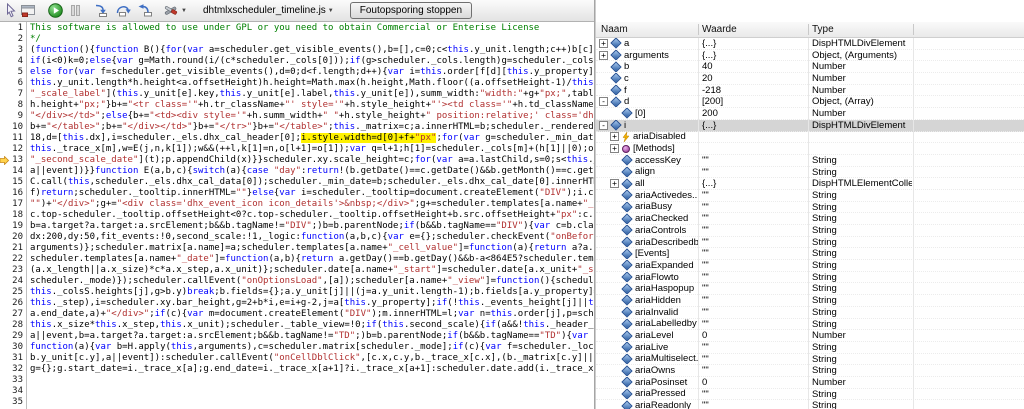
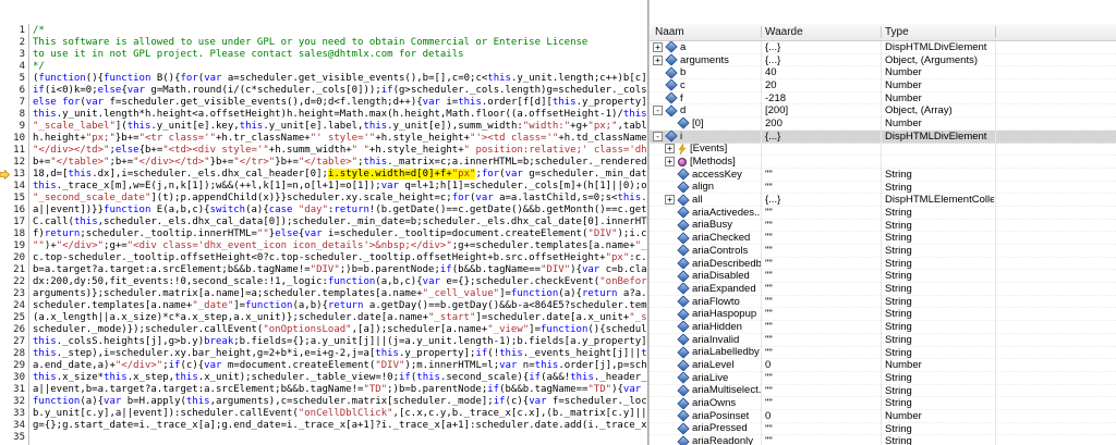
- dhtmlxscheduler_timeline.js
- Foutopsporing stoppen
  1
  2
  3
  4
  5
  6
  7
  8
  9
  10
  11
  12
  13
  14
  15
  16
  17
  18
  19
  20
  21
  22
  23
  24
  25
  26
  27
  28
  29
  30
  31
  32
  33
  34
  35
+ /*
  This software is allowed to use under GPL or you need to obtain Commercial or Enterise License
+ to use it in not GPL project. Please contact sales@dhtmlx.com for details
  */
  (function(){function B(){for(var a=scheduler.get_visible_events(),b=[],c=0;c<this.y_unit.length;c++)b[c]
  if(i<0)k=0;else{var g=Math.round(i/(c*scheduler._cols[0]));if(g>scheduler._cols.length)g=scheduler._cols
  else for(var f=scheduler.get_visible_events(),d=0;d<f.length;d++){var i=this.order[f[d][this.y_property]
  this.y_unit.length*h.height<a.offsetHeight)h.height=Math.max(h.height,Math.floor((a.offsetHeight-1)/this
  "_scale_label"](this.y_unit[e].key,this.y_unit[e].label,this.y_unit[e]),summ_width:"width:"+g+"px;",tabl
  h.height+"px;"}b+="<tr class='"+h.tr_className+"' style='"+h.style_height+"'><td class='"+h.td_className
  "</div></td>";else{b+="<td><div style='"+h.summ_width+" "+h.style_height+" position:relative;' class='dh
  b+="</table>";b+="</div></td>"}b+="</tr>"}b+="</table>";this._matrix=c;a.innerHTML=b;scheduler._rendered
  18,d=[this.dx],i=scheduler._els.dhx_cal_header[0];i.style.width=d[0]+f+"px";for(var g=scheduler._min_dat
  this._trace_x[m],w=E(j,n,k[1]);w&&(++l,k[1]=n,o[l+1]=o[1]);var q=l+1;h[1]=scheduler._cols[m]+(h[1]||0);o
  "_second_scale_date"](t);p.appendChild(x)}}scheduler.xy.scale_height=c;for(var a=a.lastChild,s=0;s<this.
  a||event])}}function E(a,b,c){switch(a){case "day":return!(b.getDate()==c.getDate()&&b.getMonth()==c.get
  C.call(this,scheduler._els.dhx_cal_data[0]);scheduler._min_date=b;scheduler._els.dhx_cal_date[0].innerHT
  f)return;scheduler._tooltip.innerHTML=""}else{var i=scheduler._tooltip=document.createElement("DIV");i.c
  "")+"</div>";g+="<div class='dhx_event_icon icon_details'>&nbsp;</div>";g+=scheduler.templates[a.name+"_
  c.top-scheduler._tooltip.offsetHeight<0?c.top-scheduler._tooltip.offsetHeight+b.src.offsetHeight+"px":c.
  b=a.target?a.target:a.srcElement;b&&b.tagName!="DIV";)b=b.parentNode;if(b&&b.tagName=="DIV"){var c=b.cla
  dx:200,dy:50,fit_events:!0,second_scale:!1,_logic:function(a,b,c){var e={};scheduler.checkEvent("onBefor
  arguments)};scheduler.matrix[a.name]=a;scheduler.templates[a.name+"_cell_value"]=function(a){return a?a.
  scheduler.templates[a.name+"_date"]=function(a,b){return a.getDay()==b.getDay()&&b-a<864E5?scheduler.tem
  (a.x_length||a.x_size)*c*a.x_step,a.x_unit)};scheduler.date[a.name+"_start"]=scheduler.date[a.x_unit+"_s
  scheduler._mode)});scheduler.callEvent("onOptionsLoad",[a]);scheduler[a.name+"_view"]=function(){schedul
  this._colsS.heights[j],g>b.y)break;b.fields={};a.y_unit[j]||(j=a.y_unit.length-1);b.fields[a.y_property]
  this._step),i=scheduler.xy.bar_height,g=2+b*i,e=i+g-2,j=a[this.y_property];if(!this._events_height[j]||t
  a.end_date,a)+"</div>";if(c){var m=document.createElement("DIV");m.innerHTML=l;var n=this.order[j],p=sch
  this.x_size*this.x_step,this.x_unit);scheduler._table_view=!0;if(this.second_scale){if(a&&!this._header_
  a||event,b=a.target?a.target:a.srcElement;b&&b.tagName!="TD";)b=b.parentNode;if(b&&b.tagName=="TD"){var
  function(a){var b=H.apply(this,arguments),c=scheduler.matrix[scheduler._mode];if(c){var f=scheduler._loc
  b.y_unit[c.y],a||event]):scheduler.callEvent("onCellDblClick",[c.x,c.y,b._trace_x[c.x],(b._matrix[c.y]||
  g={};g.start_date=i._trace_x[a];g.end_date=i._trace_x[a+1]?i._trace_x[a+1]:scheduler.date.add(i._trace_x
  Naam
  Waarde
  Type
  +
  a
  {...}
  DispHTMLDivElement
  +
  arguments
  {...}
  Object, (Arguments)
  b
  40
  Number
  c
  20
  Number
  f
  -218
  Number
  -
  d
  [200]
  Object, (Array)
  [0]
  200
  Number
  -
  i
  {...}
  DispHTMLDivElement
  +
- ariaDisabled
+ [Events]
  +
  [Methods]
  accessKey
  ""
  String
  align
  ""
  String
  +
  all
  {...}
  DispHTMLElementColle
  ariaActivedes..
  ""
  String
  ariaBusy
  ""
  String
  ariaChecked
  ""
  String
  ariaControls
  ""
  String
  ariaDescribedb
  ""
  String
- [Events]
+ ariaDisabled
  ""
  String
  ariaExpanded
  ""
  String
  ariaFlowto
  ""
  String
  ariaHaspopup
  ""
  String
  ariaHidden
  ""
  String
  ariaInvalid
  ""
  String
  ariaLabelledby
  ""
  String
  ariaLevel
  0
  Number
  ariaLive
  ""
  String
  ariaMultiselect
  ""
  String
  ariaOwns
  ""
  String
  ariaPosinset
  0
  Number
  ariaPressed
  ""
  String
  ariaReadonly
  ""
  String
